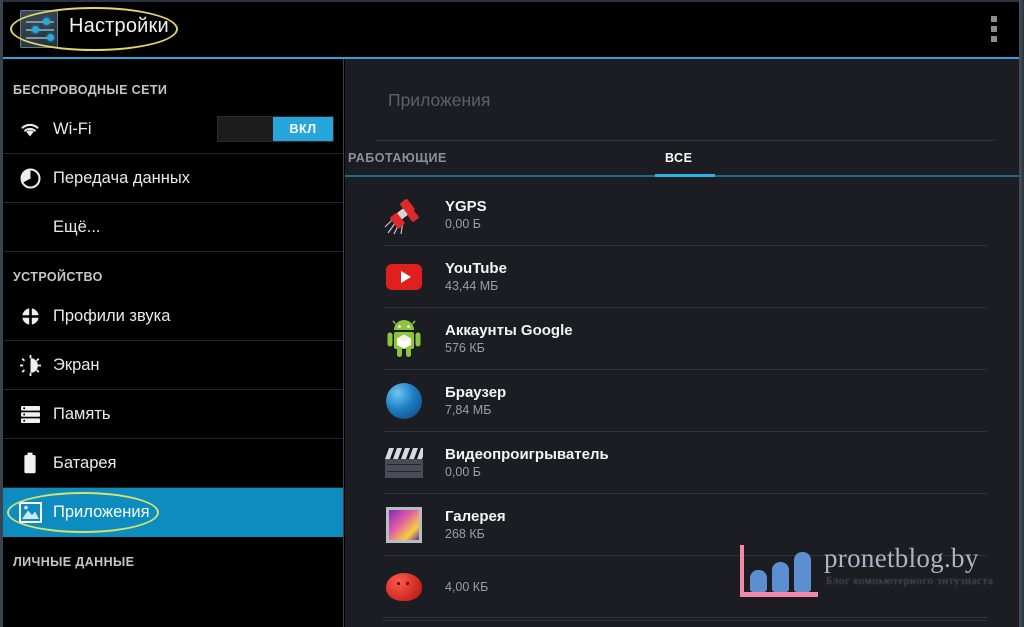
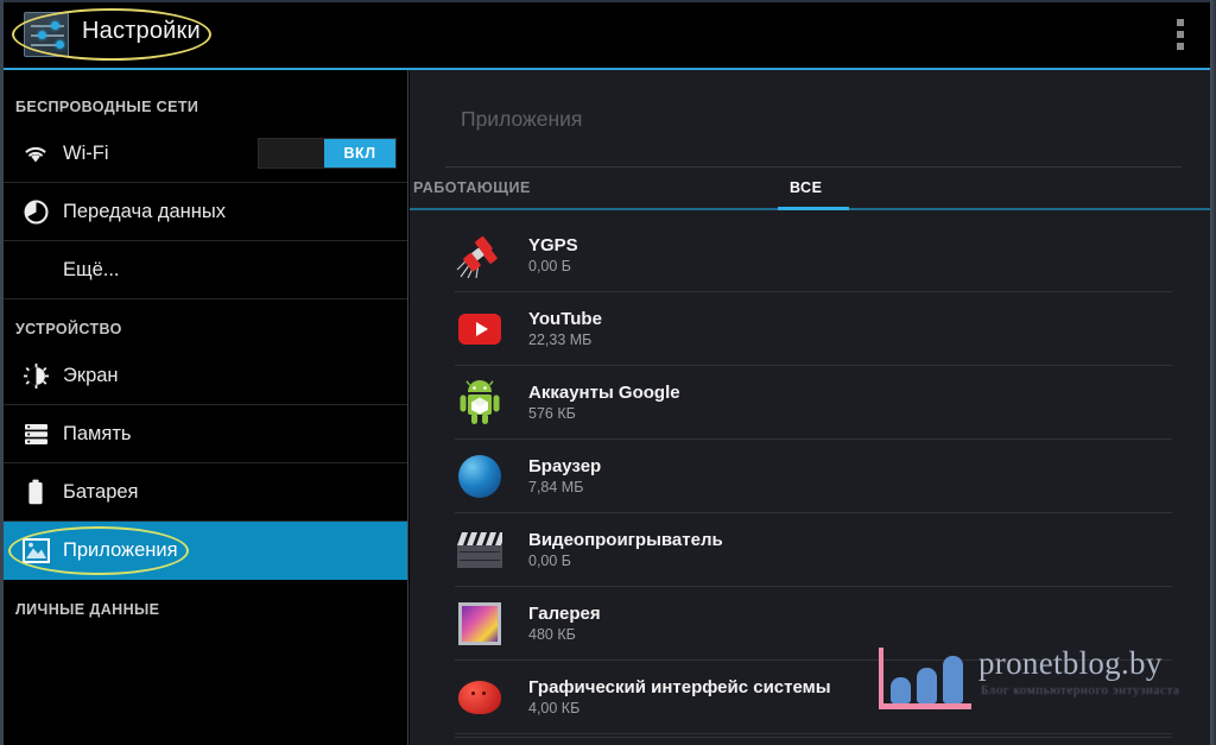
  Настройки
  БЕСПРОВОДНЫЕ СЕТИ
  Wi-Fi
  ВКЛ
  Передача данных
  Ещё...
  УСТРОЙСТВО
- Профили звука
  Экран
  Память
  Батарея
  Приложения
  ЛИЧНЫЕ ДАННЫЕ
  Приложения
  РАБОТАЮЩИЕ
  ВСЕ
  YGPS
  0,00 Б
  YouTube
- 43,44 МБ
+ 22,33 МБ
  Аккаунты Google
  576 КБ
  Браузер
  7,84 МБ
  Видеопроигрыватель
  0,00 Б
  Галерея
- 268 КБ
+ 480 КБ
+ Графический интерфейс системы
  4,00 КБ
  pronetblog.by
  Блог компьютерного энтузиаста
